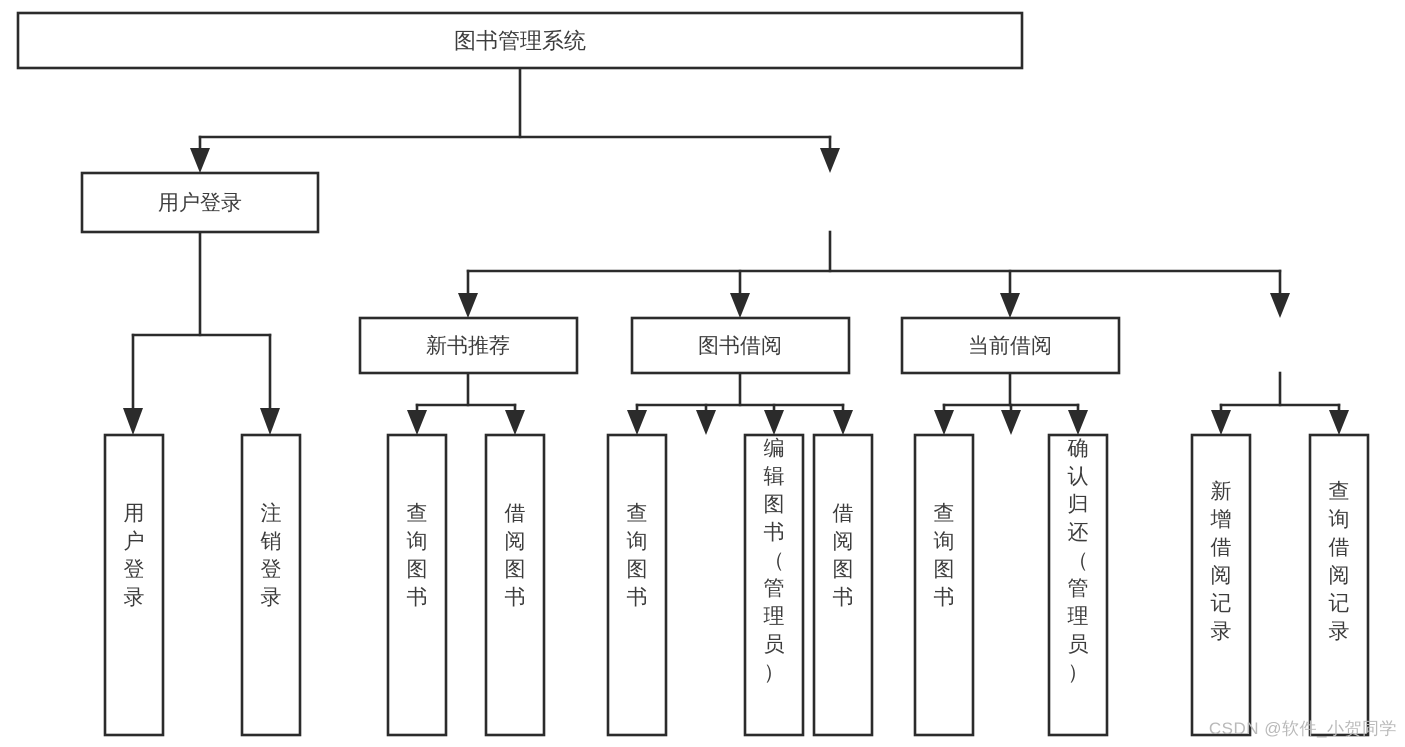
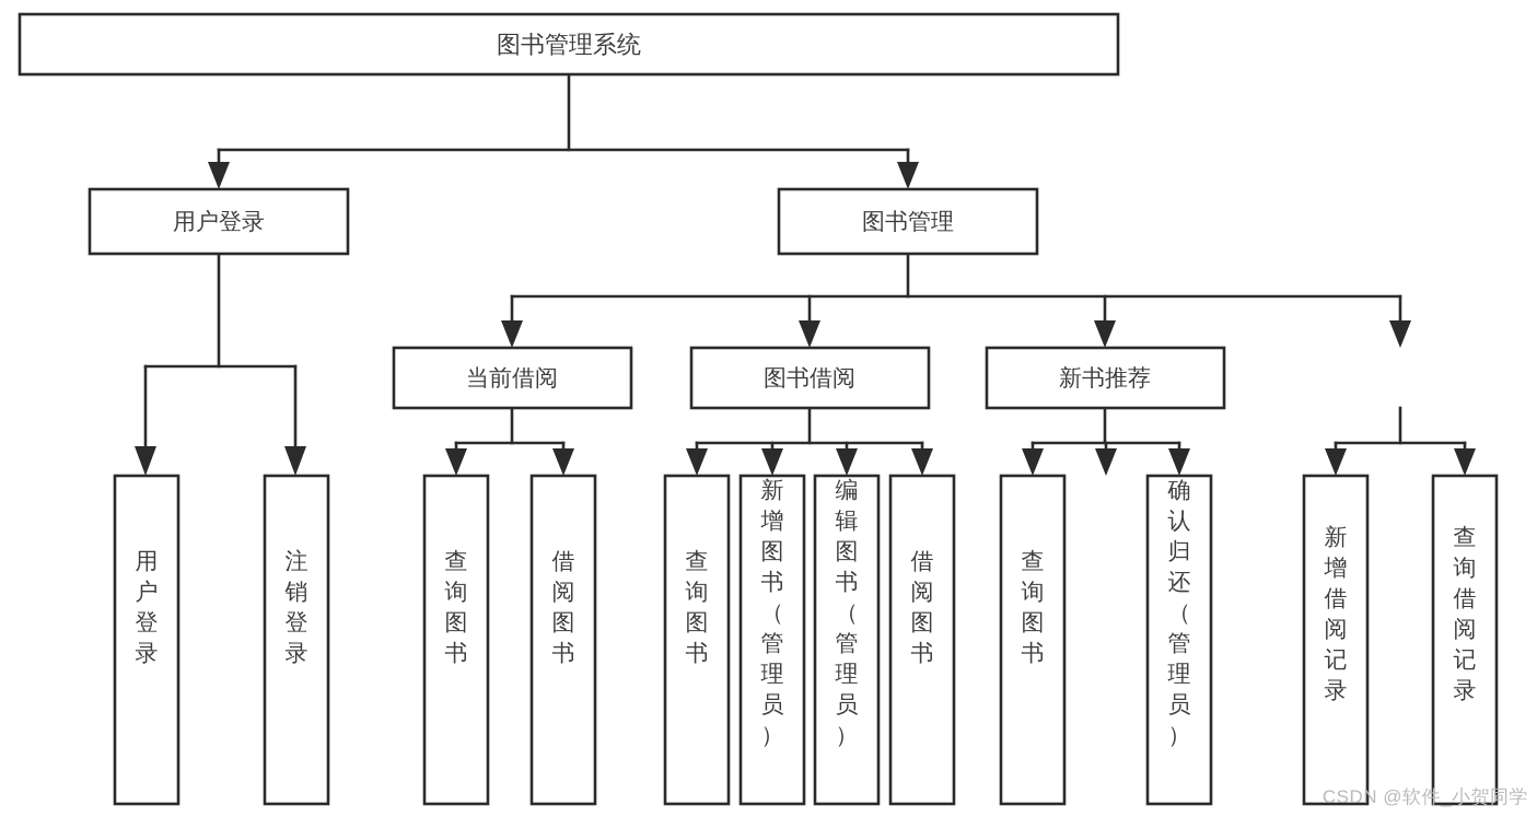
  图书管理系统
  用户登录
+ 图书管理
- 新书推荐
+ 当前借阅
  图书借阅
- 当前借阅
+ 新书推荐
  用户登录
  注销登录
  查询图书
  借阅图书
  查询图书
+ 新增图书（管理员）
  编辑图书（管理员）
  借阅图书
  查询图书
  确认归还（管理员）
  新增借阅记录
  查询借阅记录
  CSDN @软件_小贺同学
